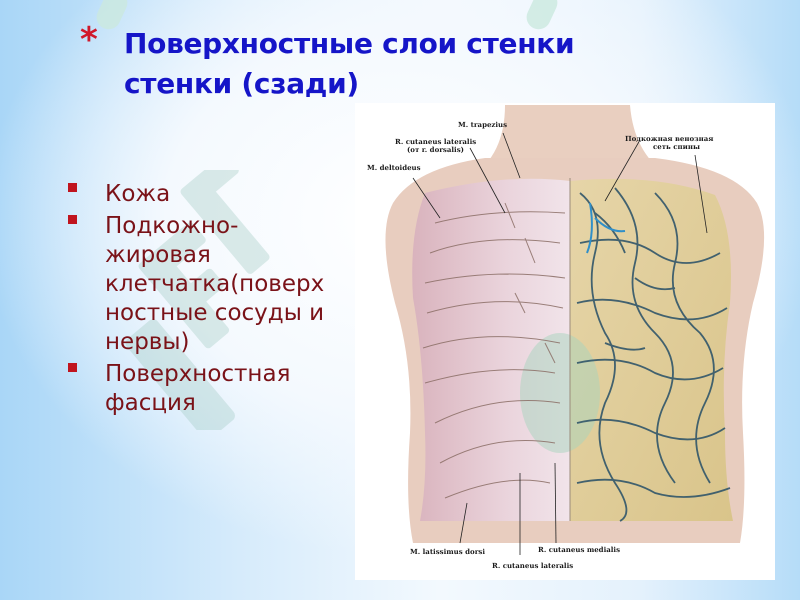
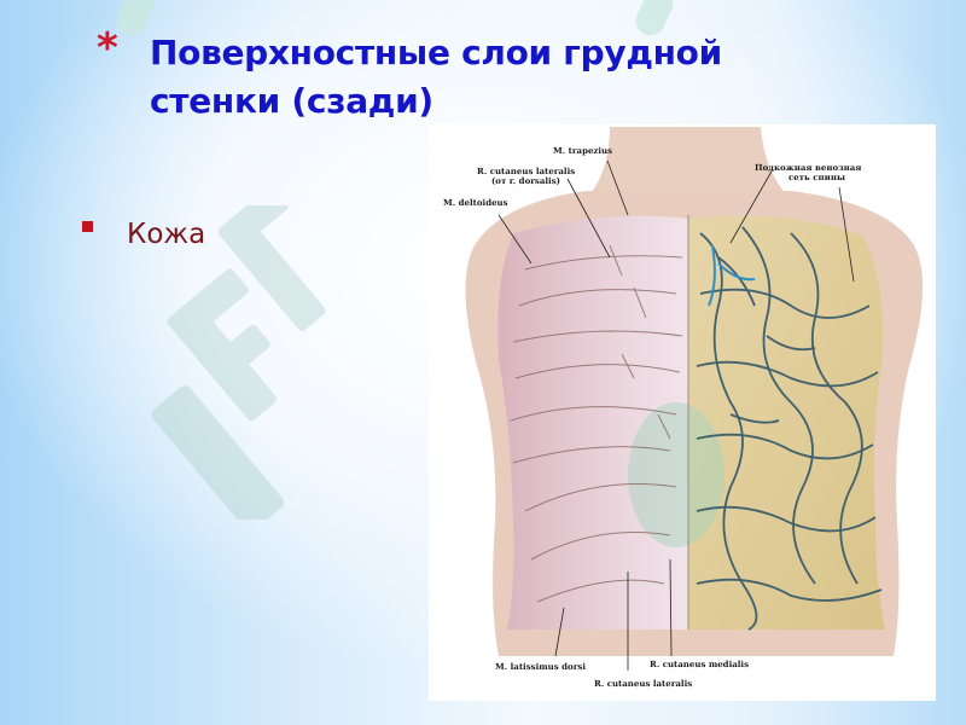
  *
- Поверхностные слои стенки стенки (сзади)
+ Поверхностные слои грудной стенки (сзади)
  Кожа
- Подкожно-жировая клетчатка(поверх ностные сосуды и нервы)
- Поверхностная фасция
  M. trapezius
  R. cutaneus lateralis
  (от r. dorsalis)
  M. deltoideus
  Подкожная венозная
  сеть спины
  M. latissimus dorsi
  R. cutaneus medialis
  R. cutaneus lateralis
